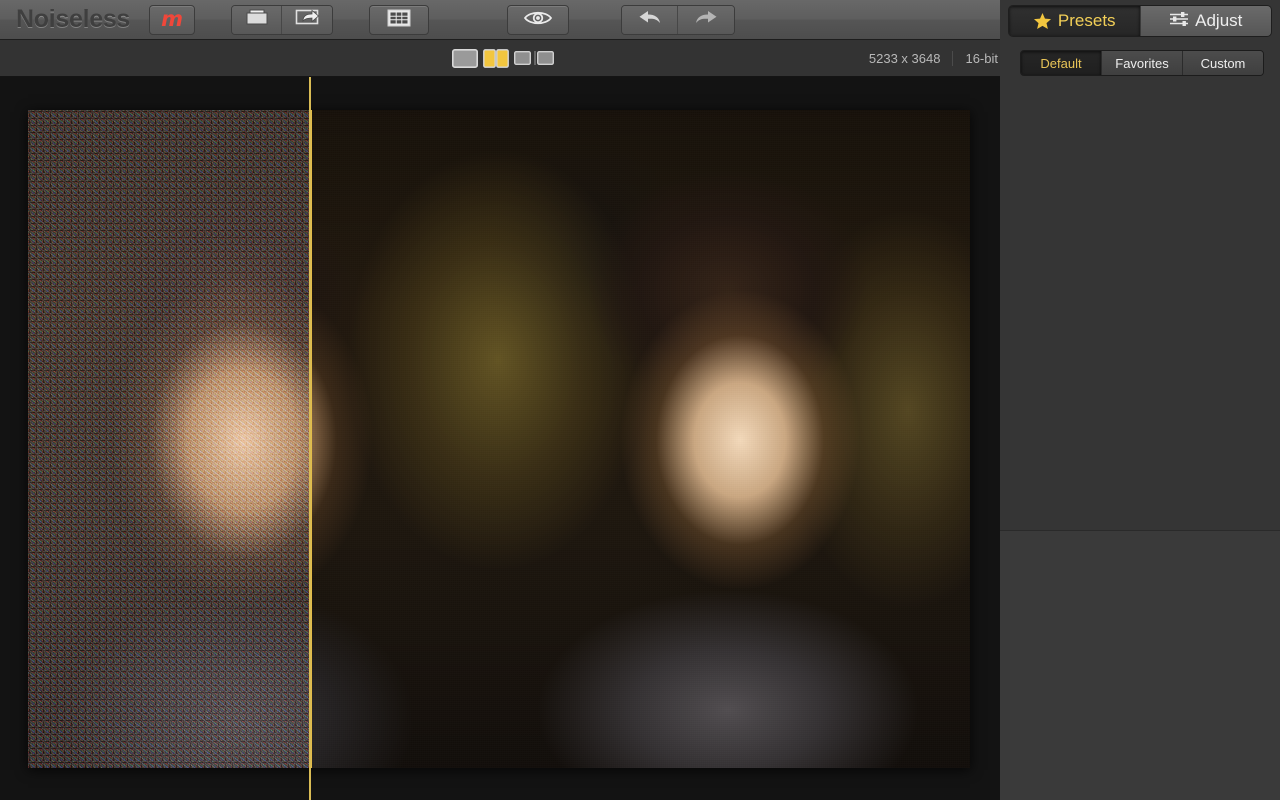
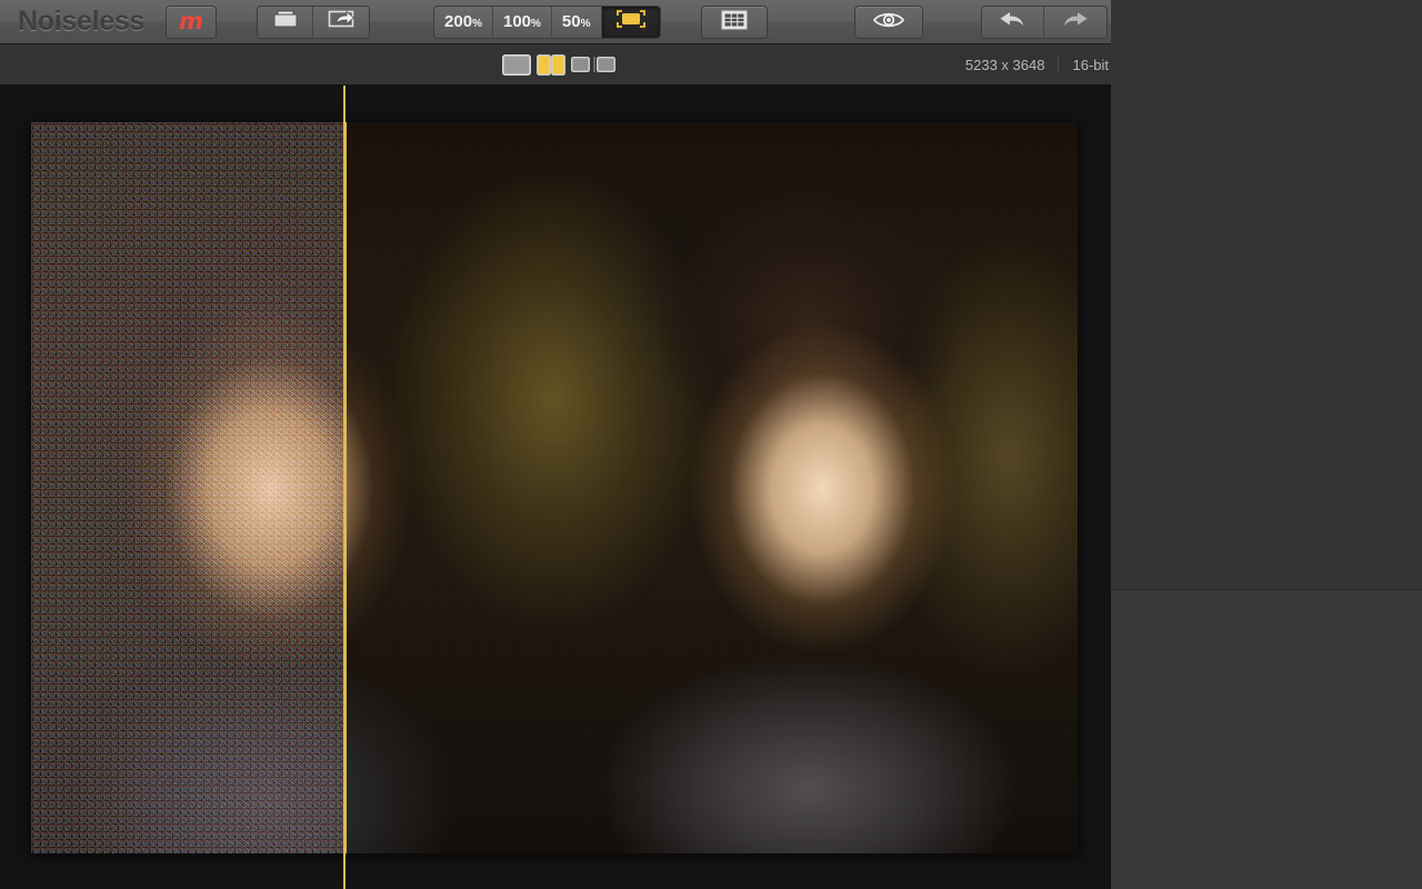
  Noiseless
  m
+ 200%
+ 100%
+ 50%
  5233 x 3648
  16-bit
- Presets
- Adjust
- Default
- Favorites
- Custom
